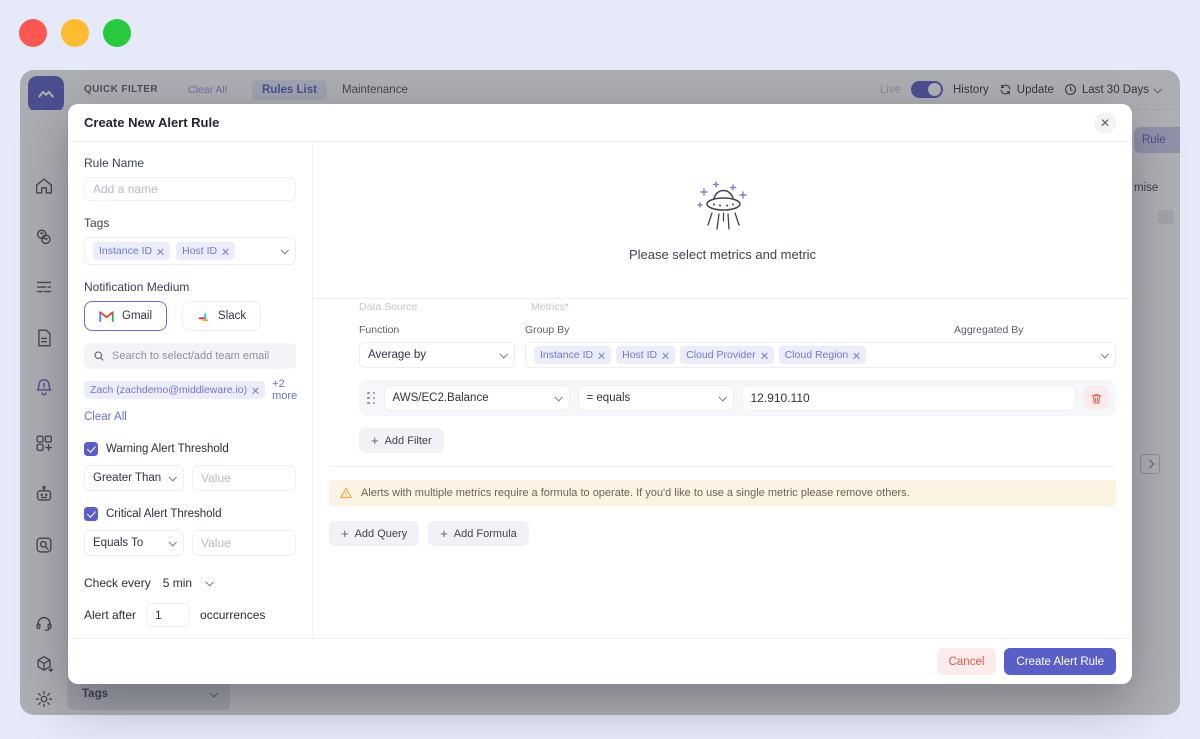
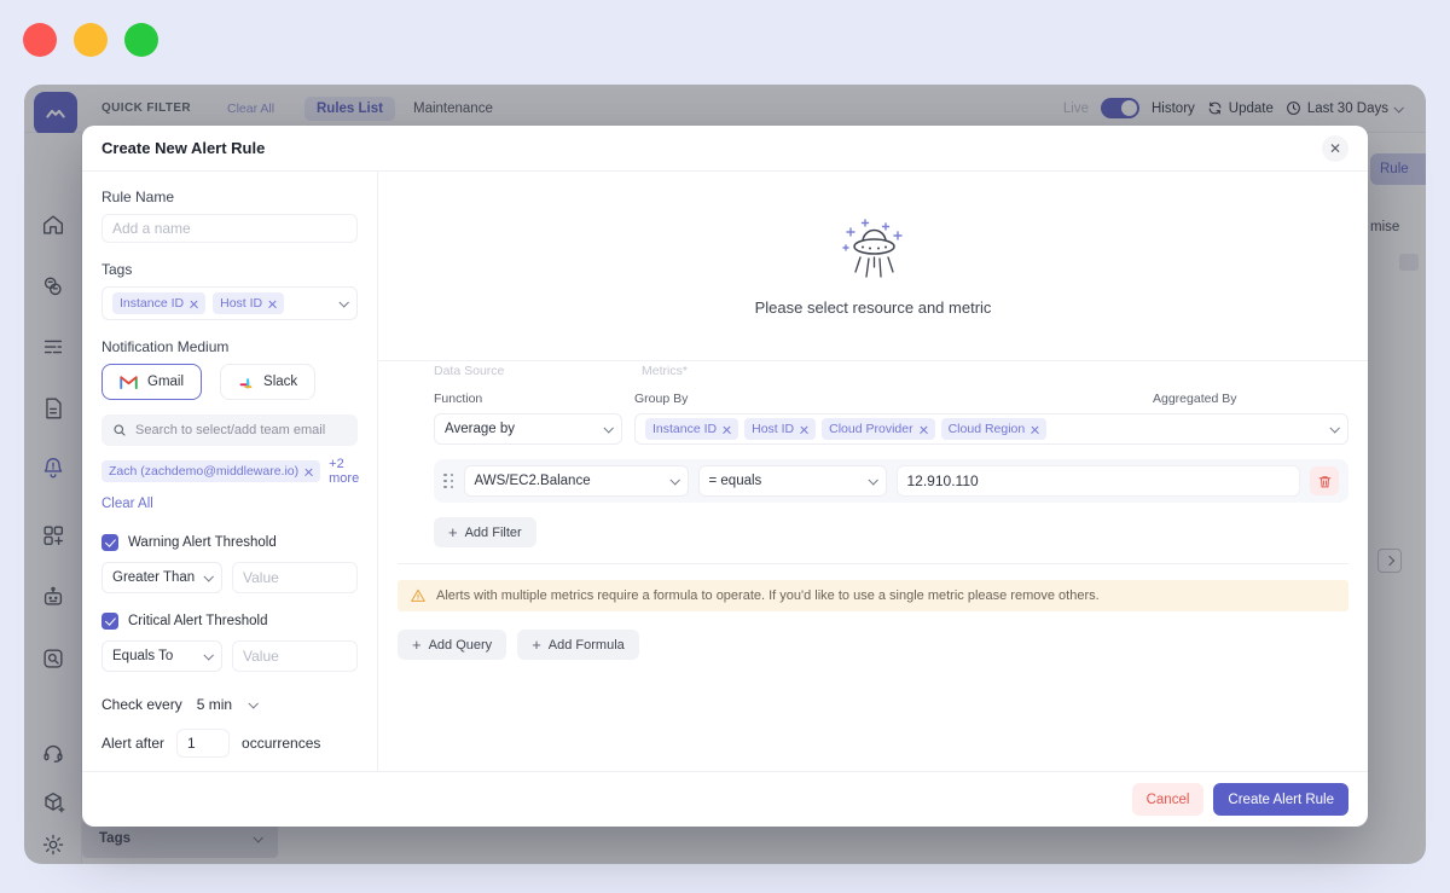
  QUICK FILTER
  Clear All
  Rules List
  Maintenance
  Live
  History
  Update
  Last 30 Days
  Rule
  mise
  Tags
  Create New Alert Rule
  ✕
  Rule Name
  Add a name
  Tags
  Instance ID
  Host ID
  Notification Medium
  Gmail
  Slack
  Search to select/add team email
  Zach (zachdemo@middleware.io)
  +2 more
  Clear All
  Warning Alert Threshold
  Greater Than
  Value
  Critical Alert Threshold
  Equals To
  Value
  Check every
  5 min
  Alert after
  1
  occurrences
- Please select metrics and metric
+ Please select resource and metric
  Data Source
  Metrics*
  Function
  Group By
  Aggregated By
  Average by
  Instance ID
  Host ID
  Cloud Provider
  Cloud Region
  AWS/EC2.Balance
  = equals
  12.910.110
  +
  Add Filter
  Alerts with multiple metrics require a formula to operate. If you'd like to use a single metric please remove others.
  +
  Add Query
  +
  Add Formula
  Cancel
  Create Alert Rule
